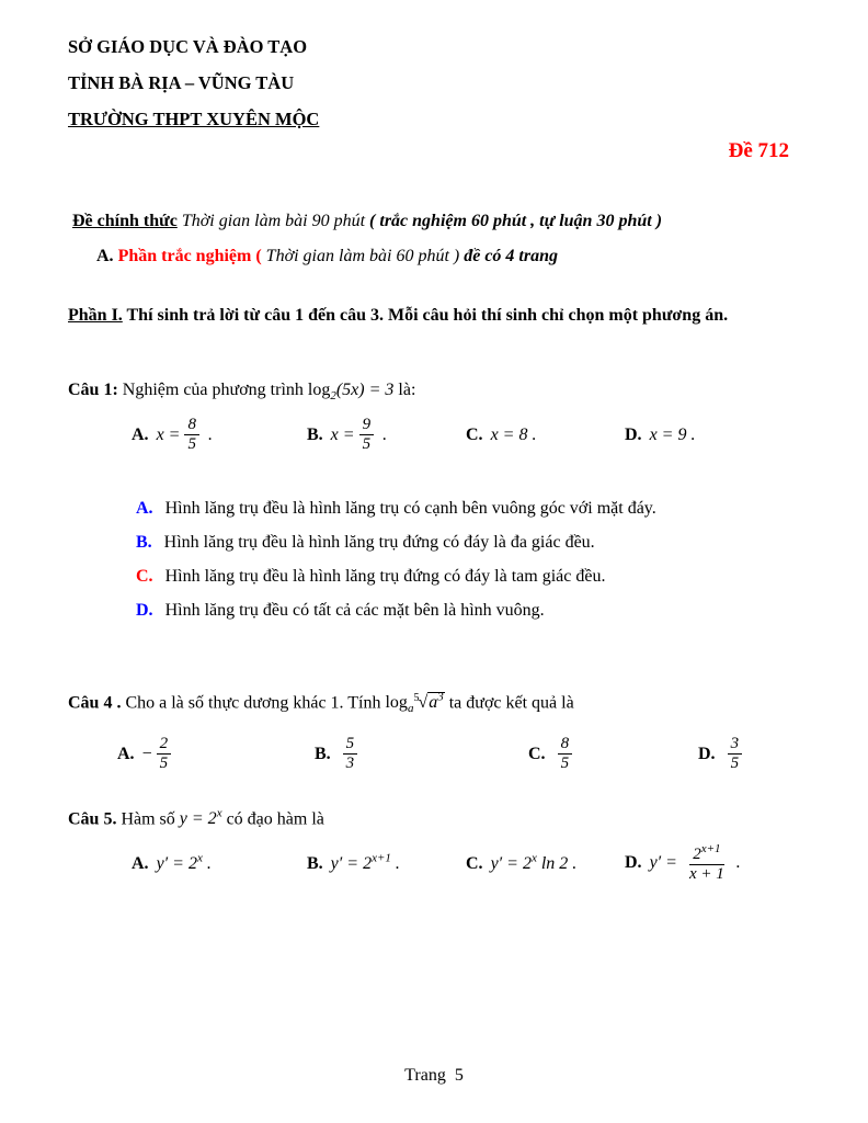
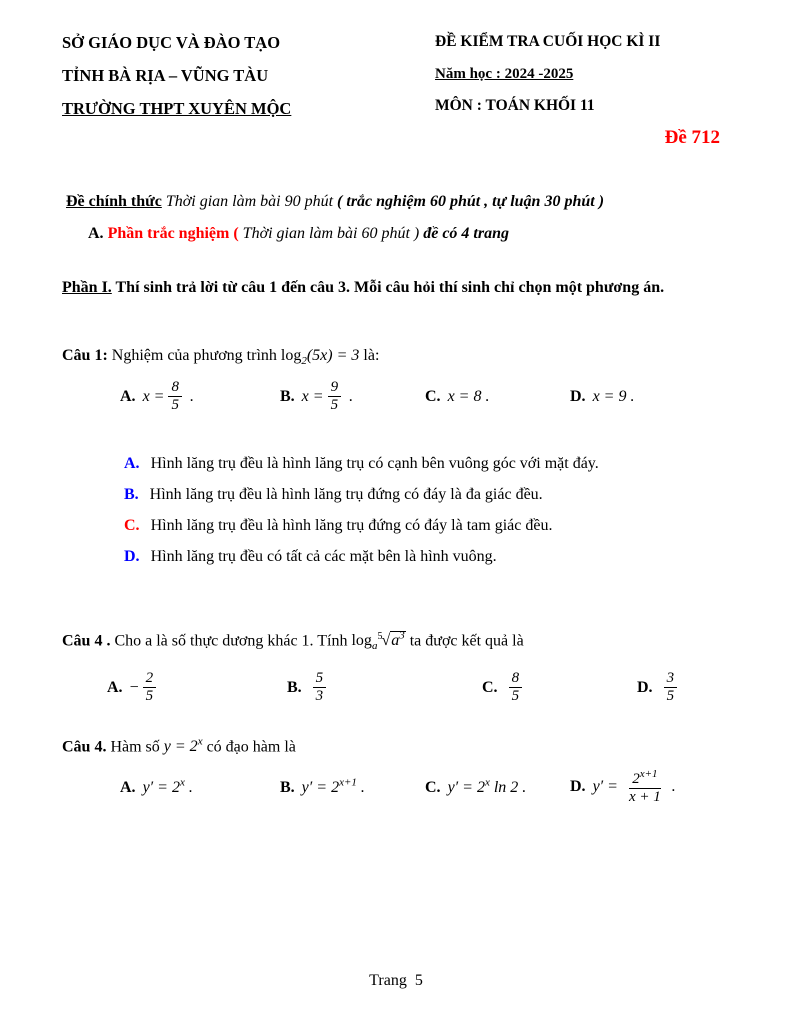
  SỞ GIÁO DỤC VÀ ĐÀO TẠO
  TỈNH BÀ RỊA – VŨNG TÀU
  TRƯỜNG THPT XUYÊN MỘC
+ ĐỀ KIỂM TRA CUỐI HỌC KÌ II
+ Năm học : 2024 -2025
+ MÔN : TOÁN KHỐI 11
  Đề 712
  Đề chính thức Thời gian làm bài 90 phút ( trắc nghiệm 60 phút , tự luận 30 phút )
  A. Phần trắc nghiệm ( Thời gian làm bài 60 phút ) đề có 4 trang
  Phần I. Thí sinh trả lời từ câu 1 đến câu 3. Mỗi câu hỏi thí sinh chỉ chọn một phương án.
  Câu 1: Nghiệm của phương trình log2(5x) = 3 là:
  A. x =
  8
  5
  .
  B. x =
  9
  5
  .
  C. x = 8 .
  D. x = 9 .
  A. Hình lăng trụ đều là hình lăng trụ có cạnh bên vuông góc với mặt đáy.
  B. Hình lăng trụ đều là hình lăng trụ đứng có đáy là đa giác đều.
  C. Hình lăng trụ đều là hình lăng trụ đứng có đáy là tam giác đều.
  D. Hình lăng trụ đều có tất cả các mặt bên là hình vuông.
  Câu 4 . Cho a là số thực dương khác 1. Tính loga5√a3 ta được kết quả là
  A. −
  2
  5
  B.
  5
  3
  C.
  8
  5
  D.
  3
  5
- Câu 5. Hàm số y = 2x có đạo hàm là
+ Câu 4. Hàm số y = 2x có đạo hàm là
  A. y′ = 2x .
  B. y′ = 2x+1 .
  C. y′ = 2x ln 2 .
  D. y′ =
  2x+1
  x + 1
  .
  Trang 5
